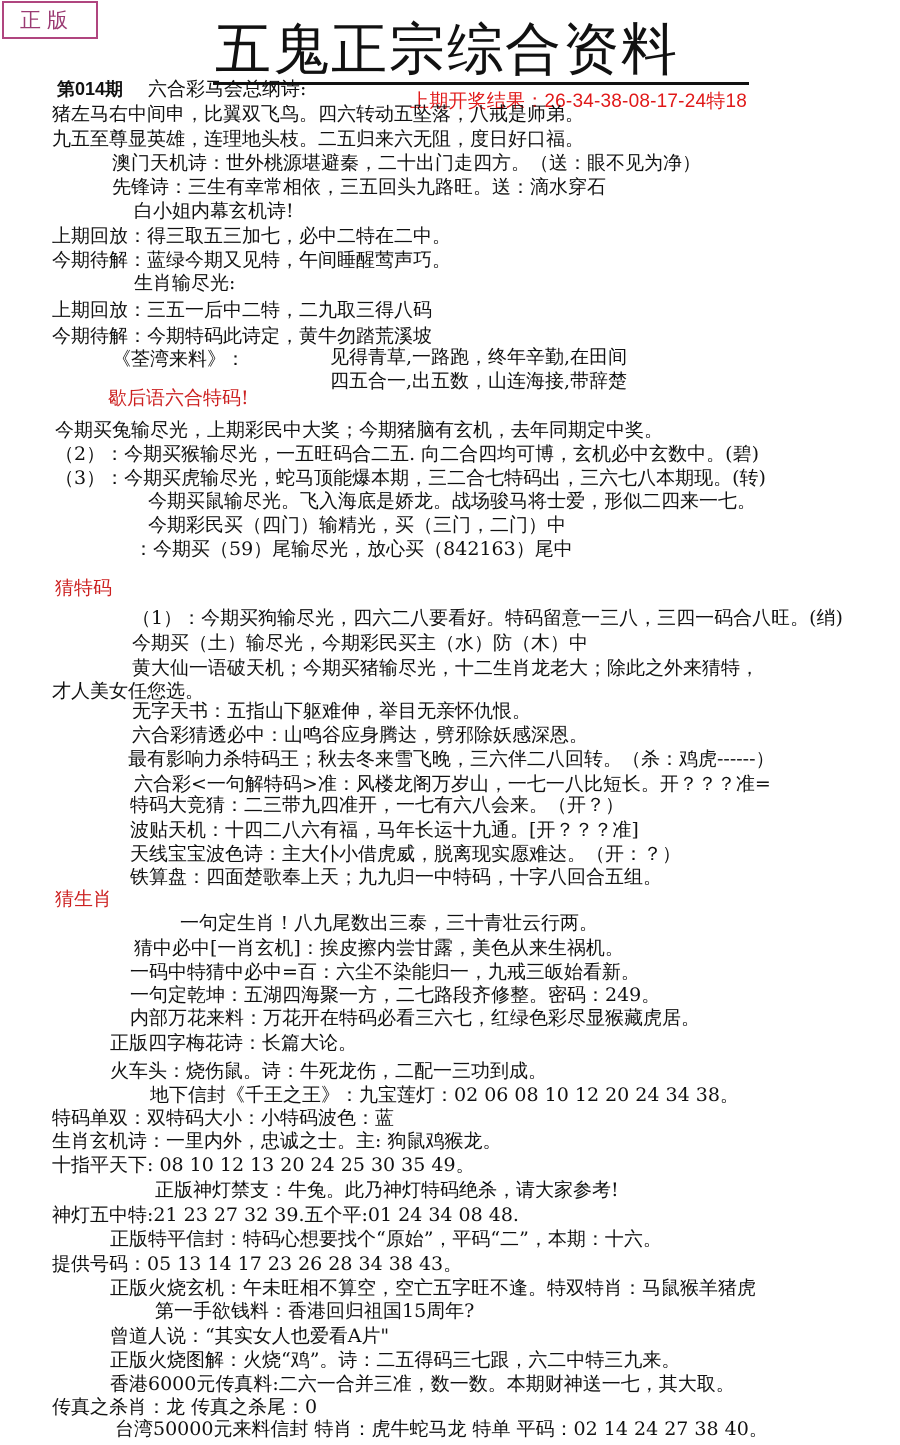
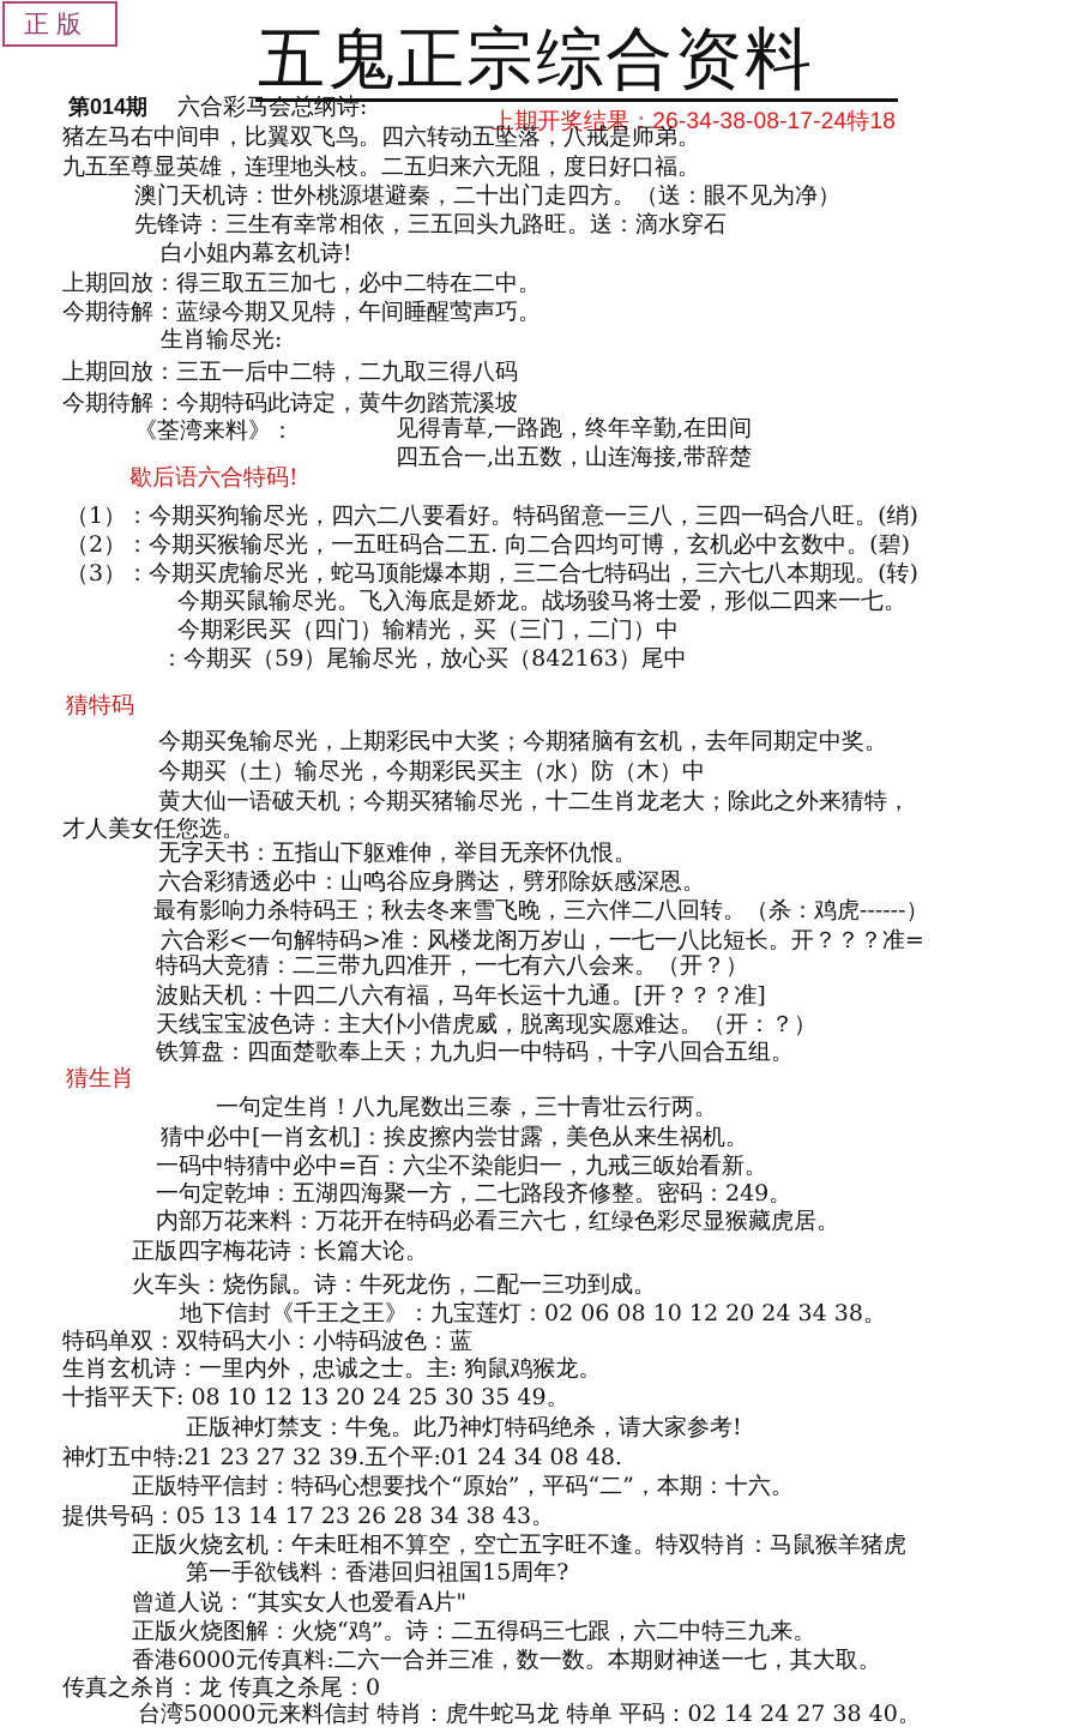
  正版
  五鬼正宗综合资料
  第014期
  上期开奖结果：26-34-38-08-17-24特18
  六合彩马会总纲诗:
  猪左马右中间申，比翼双飞鸟。四六转动五坠落，八戒是师弟。
  九五至尊显英雄，连理地头枝。二五归来六无阻，度日好口福。
  澳门天机诗：世外桃源堪避秦，二十出门走四方。（送：眼不见为净）
  先锋诗：三生有幸常相依，三五回头九路旺。送：滴水穿石
  白小姐内幕玄机诗!
  上期回放：得三取五三加七，必中二特在二中。
  今期待解：蓝绿今期又见特，午间睡醒莺声巧。
  生肖输尽光:
  上期回放：三五一后中二特，二九取三得八码
  今期待解：今期特码此诗定，黄牛勿踏荒溪坡
  《荃湾来料》：
  见得青草,一路跑，终年辛勤,在田间
  四五合一,出五数，山连海接,带辞楚
  歇后语六合特码!
- 今期买兔输尽光，上期彩民中大奖；今期猪脑有玄机，去年同期定中奖。
+ （1）：今期买狗输尽光，四六二八要看好。特码留意一三八，三四一码合八旺。(绡)
  （2）：今期买猴输尽光，一五旺码合二五. 向二合四均可博，玄机必中玄数中。(碧)
  （3）：今期买虎输尽光，蛇马顶能爆本期，三二合七特码出，三六七八本期现。(转)
  今期买鼠输尽光。飞入海底是娇龙。战场骏马将士爱，形似二四来一七。
  今期彩民买（四门）输精光，买（三门，二门）中
  ：今期买（59）尾输尽光，放心买（842163）尾中
  猜特码
- （1）：今期买狗输尽光，四六二八要看好。特码留意一三八，三四一码合八旺。(绡)
+ 今期买兔输尽光，上期彩民中大奖；今期猪脑有玄机，去年同期定中奖。
  今期买（土）输尽光，今期彩民买主（水）防（木）中
  黄大仙一语破天机；今期买猪输尽光，十二生肖龙老大；除此之外来猜特，
  才人美女任您选。
  无字天书：五指山下躯难伸，举目无亲怀仇恨。
  六合彩猜透必中：山鸣谷应身腾达，劈邪除妖感深恩。
  最有影响力杀特码王；秋去冬来雪飞晚，三六伴二八回转。（杀：鸡虎------）
  六合彩<一句解特码>准：风楼龙阁万岁山，一七一八比短长。开？？？准=
  特码大竞猜：二三带九四准开，一七有六八会来。（开？）
  波贴天机：十四二八六有福，马年长运十九通。[开？？？准]
  天线宝宝波色诗：主大仆小借虎威，脱离现实愿难达。（开：？）
  铁算盘：四面楚歌奉上天；九九归一中特码，十字八回合五组。
  猜生肖
  一句定生肖！八九尾数出三泰，三十青壮云行两。
  猜中必中[一肖玄机]：挨皮擦内尝甘露，美色从来生祸机。
  一码中特猜中必中=百：六尘不染能归一，九戒三皈始看新。
  一句定乾坤：五湖四海聚一方，二七路段齐修整。密码：249。
  内部万花来料：万花开在特码必看三六七，红绿色彩尽显猴藏虎居。
  正版四字梅花诗：长篇大论。
  火车头：烧伤鼠。诗：牛死龙伤，二配一三功到成。
  地下信封《千王之王》：九宝莲灯：02 06 08 10 12 20 24 34 38。
  特码单双：双特码大小：小特码波色：蓝
  生肖玄机诗：一里内外，忠诚之士。主: 狗鼠鸡猴龙。
  十指平天下: 08 10 12 13 20 24 25 30 35 49。
  正版神灯禁支：牛兔。此乃神灯特码绝杀，请大家参考!
  神灯五中特:21 23 27 32 39.五个平:01 24 34 08 48.
  正版特平信封：特码心想要找个“原始”，平码“二”，本期：十六。
  提供号码：05 13 14 17 23 26 28 34 38 43。
  正版火烧玄机：午未旺相不算空，空亡五字旺不逢。特双特肖：马鼠猴羊猪虎
  第一手欲钱料：香港回归祖国15周年?
  曾道人说：“其实女人也爱看A片"
  正版火烧图解：火烧“鸡”。诗：二五得码三七跟，六二中特三九来。
  香港6000元传真料:二六一合并三准，数一数。本期财神送一七，其大取。
  传真之杀肖：龙 传真之杀尾：0
  台湾50000元来料信封 特肖：虎牛蛇马龙 特单 平码：02 14 24 27 38 40。
